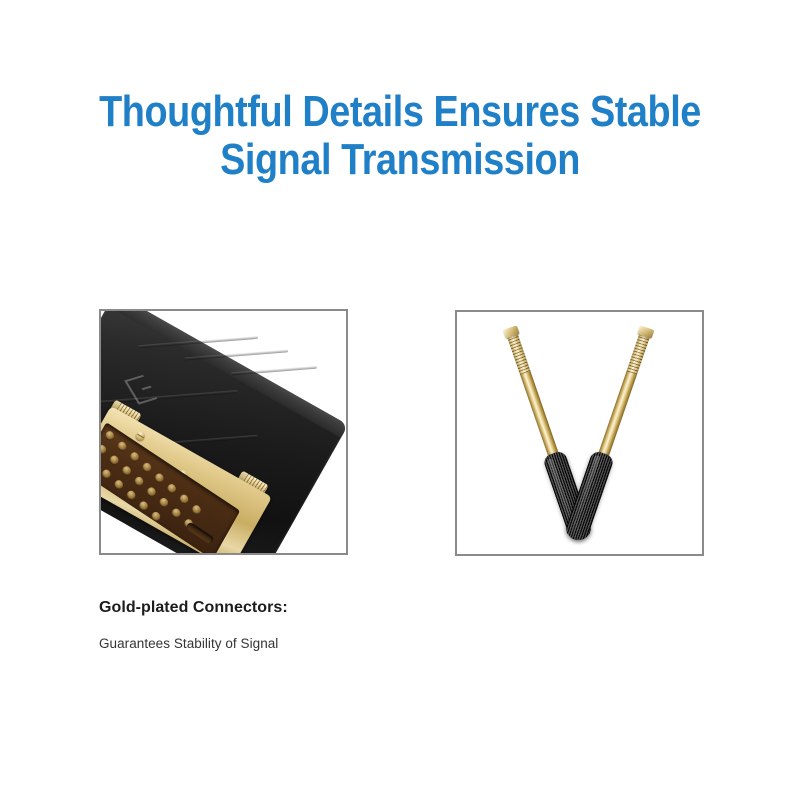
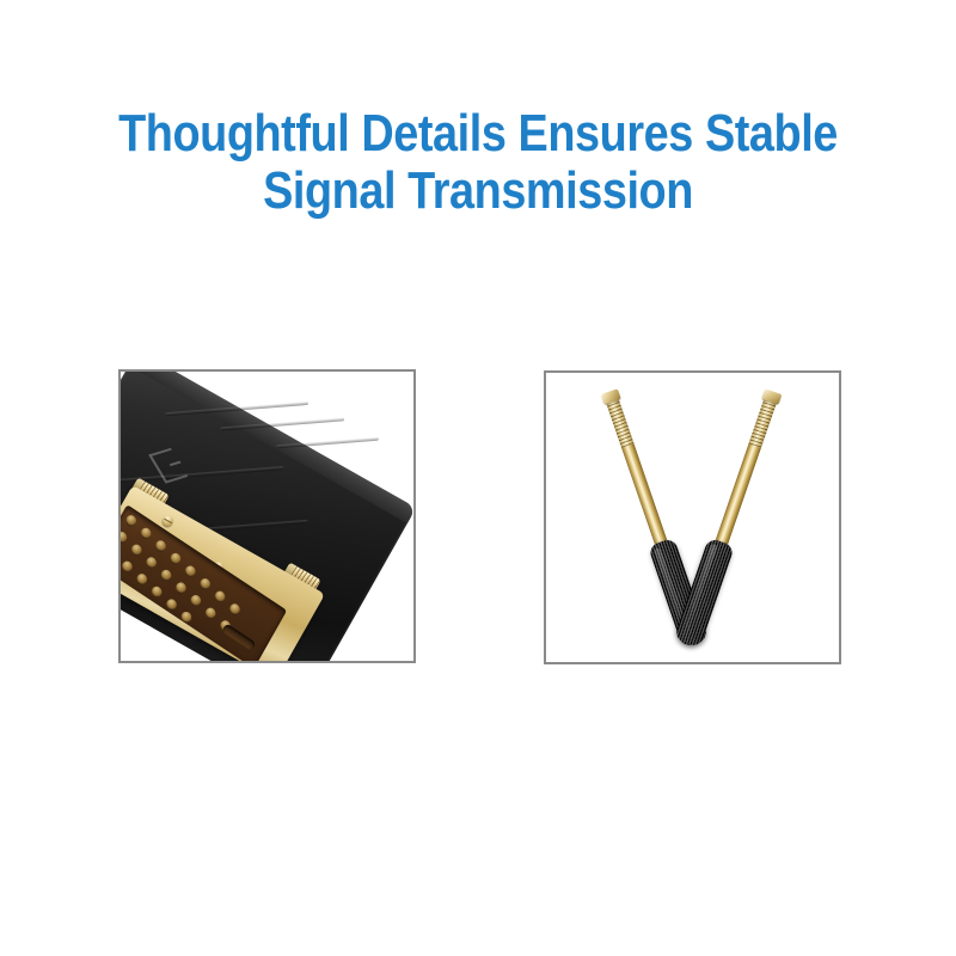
  Thoughtful Details Ensures Stable
  Signal Transmission
- Gold-plated Connectors:
- Guarantees Stability of Signal
